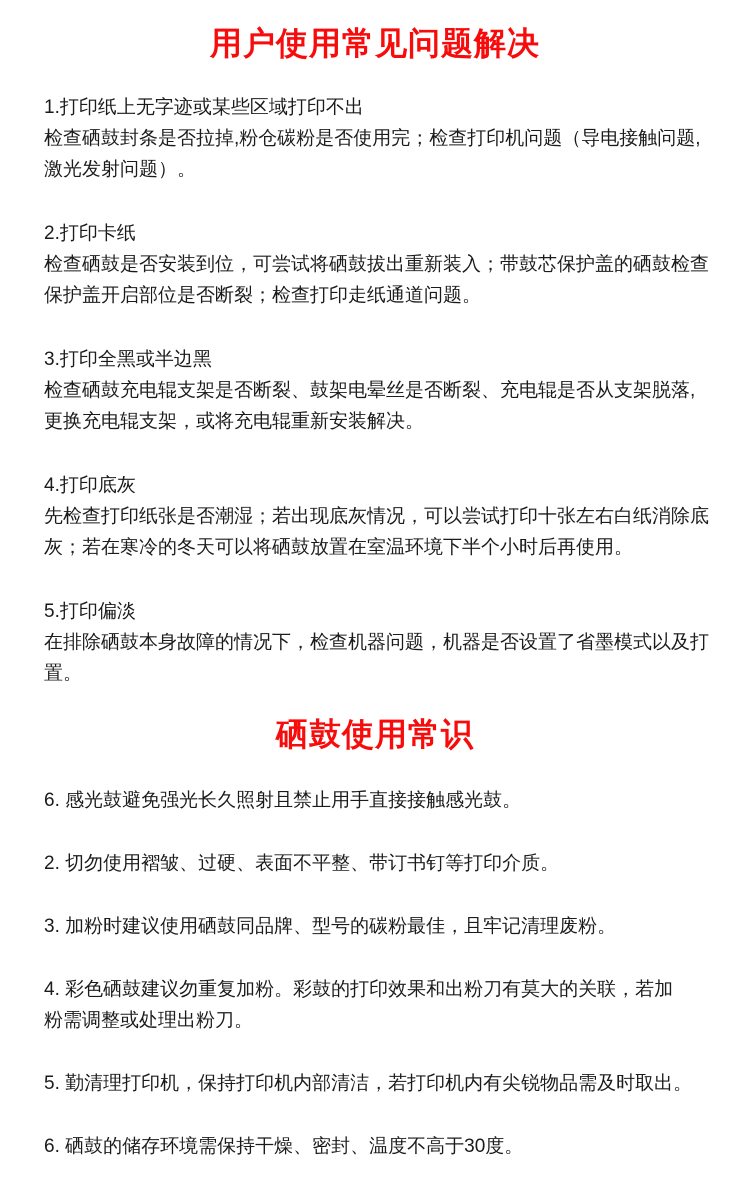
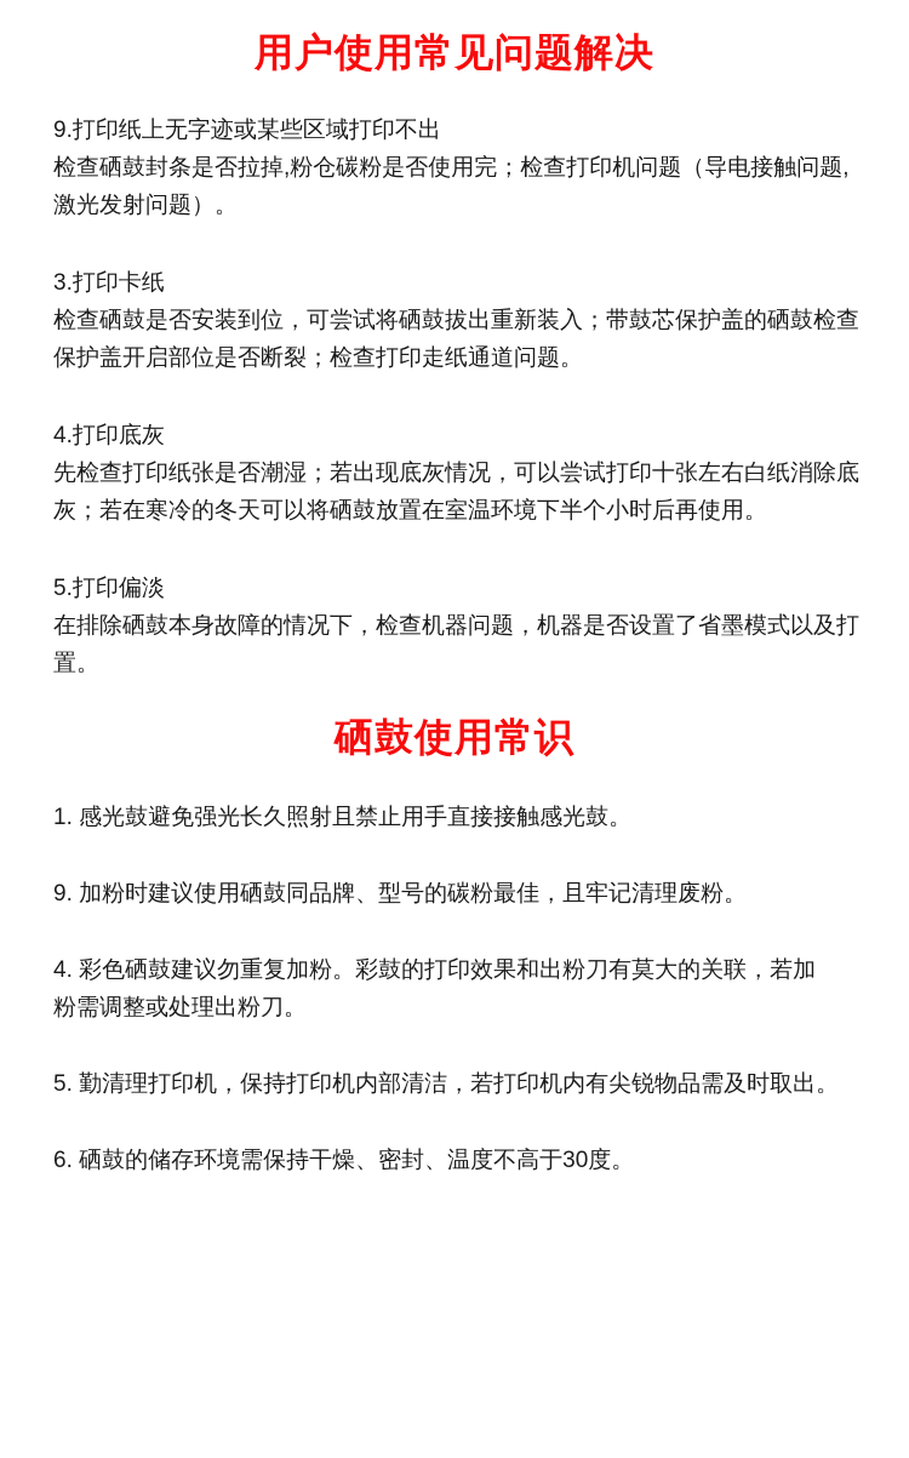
  用户使用常见问题解决
- 1.打印纸上无字迹或某些区域打印不出
+ 9.打印纸上无字迹或某些区域打印不出
  检查硒鼓封条是否拉掉,粉仓碳粉是否使用完；检查打印机问题（导电接触问题,
  激光发射问题）。
- 2.打印卡纸
+ 3.打印卡纸
  检查硒鼓是否安装到位，可尝试将硒鼓拔出重新装入；带鼓芯保护盖的硒鼓检查
  保护盖开启部位是否断裂；检查打印走纸通道问题。
- 3.打印全黑或半边黑
- 检查硒鼓充电辊支架是否断裂、鼓架电晕丝是否断裂、充电辊是否从支架脱落,
- 更换充电辊支架，或将充电辊重新安装解决。
  4.打印底灰
  先检查打印纸张是否潮湿；若出现底灰情况，可以尝试打印十张左右白纸消除底
  灰；若在寒冷的冬天可以将硒鼓放置在室温环境下半个小时后再使用。
  5.打印偏淡
  在排除硒鼓本身故障的情况下，检查机器问题，机器是否设置了省墨模式以及打
  置。
  硒鼓使用常识
- 6. 感光鼓避免强光长久照射且禁止用手直接接触感光鼓。
+ 1. 感光鼓避免强光长久照射且禁止用手直接接触感光鼓。
- 2. 切勿使用褶皱、过硬、表面不平整、带订书钉等打印介质。
- 3. 加粉时建议使用硒鼓同品牌、型号的碳粉最佳，且牢记清理废粉。
+ 9. 加粉时建议使用硒鼓同品牌、型号的碳粉最佳，且牢记清理废粉。
  4. 彩色硒鼓建议勿重复加粉。彩鼓的打印效果和出粉刀有莫大的关联，若加
  粉需调整或处理出粉刀。
  5. 勤清理打印机，保持打印机内部清洁，若打印机内有尖锐物品需及时取出。
  6. 硒鼓的储存环境需保持干燥、密封、温度不高于30度。
